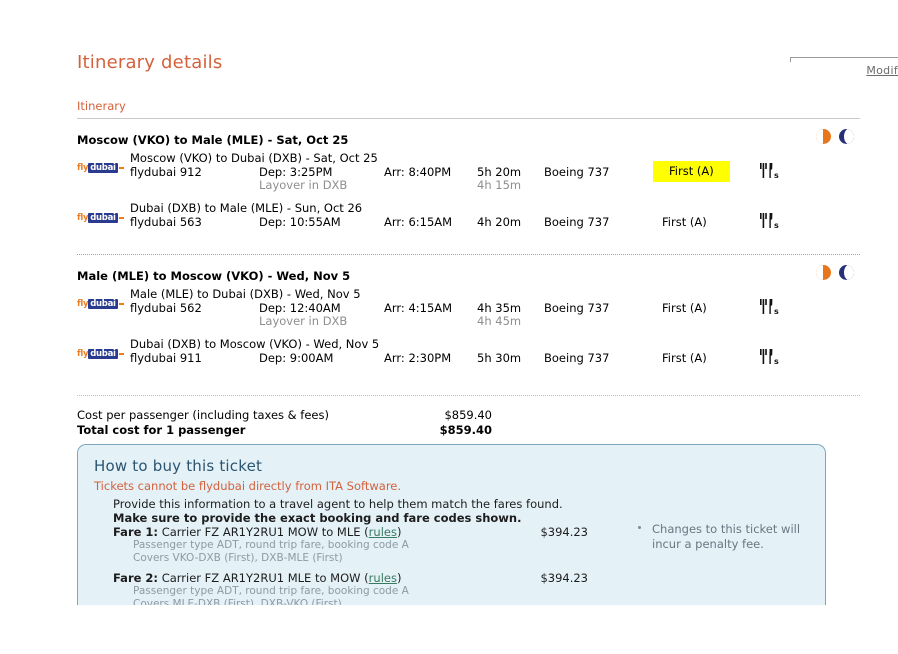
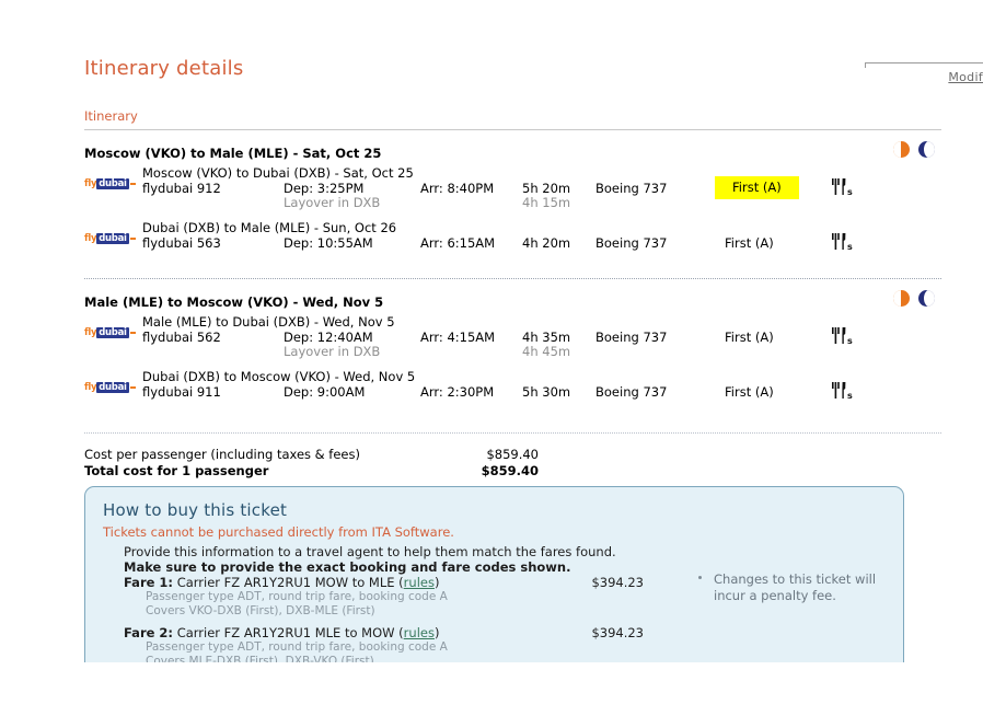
  Itinerary details
  Modif
  Itinerary
  Moscow (VKO) to Male (MLE) - Sat, Oct 25
  fly dubai
  Moscow (VKO) to Dubai (DXB) - Sat, Oct 25
  flydubai 912
  Dep: 3:25PM
  Arr: 8:40PM
  5h 20m
  Boeing 737
  First (A)
  s
  Layover in DXB
  4h 15m
  fly dubai
  Dubai (DXB) to Male (MLE) - Sun, Oct 26
  flydubai 563
  Dep: 10:55AM
  Arr: 6:15AM
  4h 20m
  Boeing 737
  First (A)
  s
  Male (MLE) to Moscow (VKO) - Wed, Nov 5
  fly dubai
  Male (MLE) to Dubai (DXB) - Wed, Nov 5
  flydubai 562
  Dep: 12:40AM
  Arr: 4:15AM
  4h 35m
  Boeing 737
  First (A)
  s
  Layover in DXB
  4h 45m
  fly dubai
  Dubai (DXB) to Moscow (VKO) - Wed, Nov 5
  flydubai 911
  Dep: 9:00AM
  Arr: 2:30PM
  5h 30m
  Boeing 737
  First (A)
  s
  Cost per passenger (including taxes & fees)
  $859.40
  Total cost for 1 passenger
  $859.40
  How to buy this ticket
- Tickets cannot be flydubai directly from ITA Software.
+ Tickets cannot be purchased directly from ITA Software.
  Provide this information to a travel agent to help them match the fares found.
  Make sure to provide the exact booking and fare codes shown.
  Fare 1: Carrier FZ AR1Y2RU1 MOW to MLE (rules)
  $394.23
  Passenger type ADT, round trip fare, booking code A
  Covers VKO-DXB (First), DXB-MLE (First)
  Fare 2: Carrier FZ AR1Y2RU1 MLE to MOW (rules)
  $394.23
  Passenger type ADT, round trip fare, booking code A
  Covers MLE-DXB (First), DXB-VKO (First)
  Changes to this ticket will incur a penalty fee.
